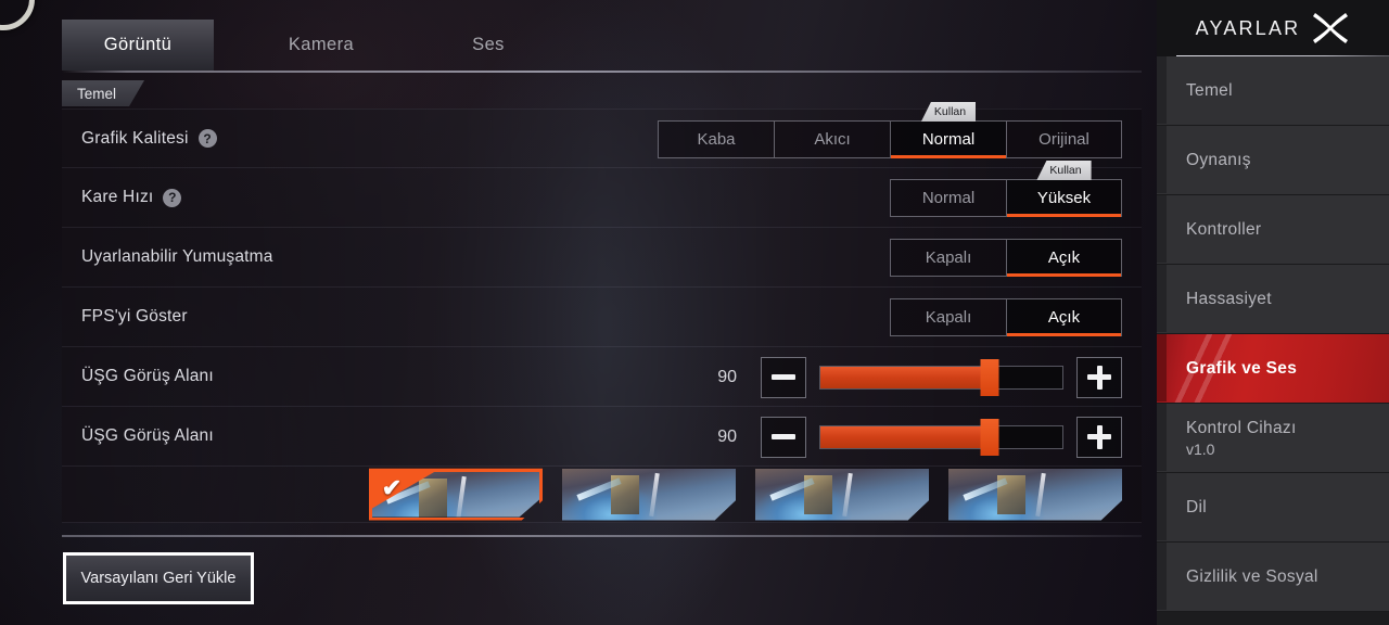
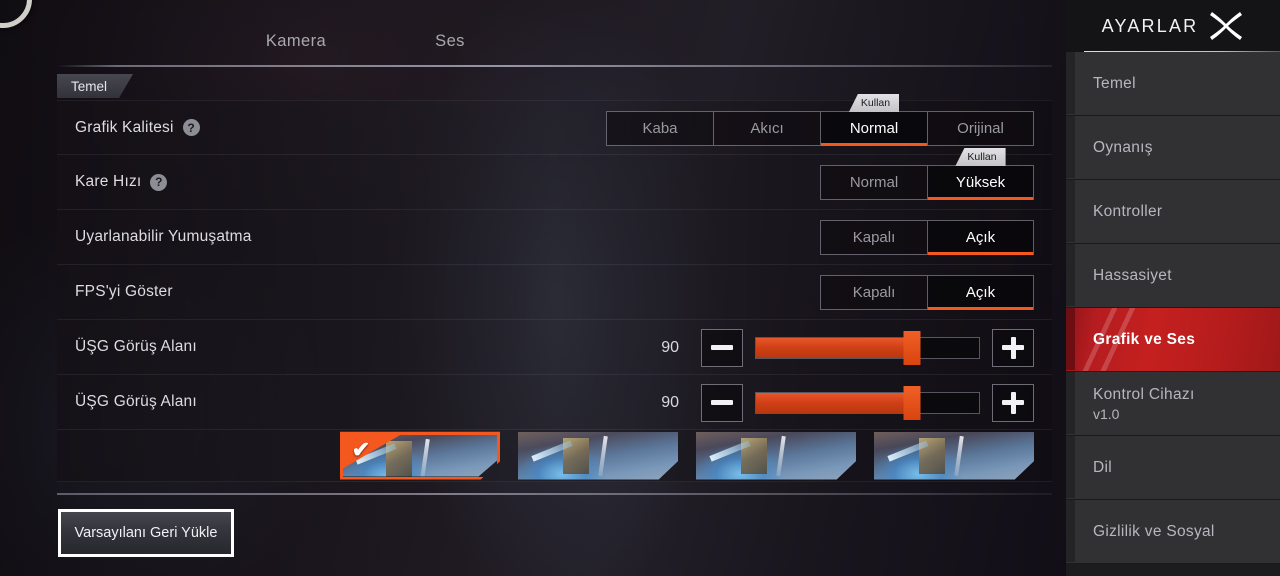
- Görüntü
  Kamera
  Ses
  Temel
  Grafik Kalitesi
  ?
  Kaba
  Akıcı
  Kullan
  Normal
  Orijinal
  Kare Hızı
  ?
  Normal
  Kullan
  Yüksek
  Uyarlanabilir Yumuşatma
  Kapalı
  Açık
  FPS'yi Göster
  Kapalı
  Açık
  ÜŞG Görüş Alanı
  90
  ÜŞG Görüş Alanı
  90
  ✔
  Varsayılanı Geri Yükle
  AYARLAR
  Temel
  Oynanış
  Kontroller
  Hassasiyet
  Grafik ve Ses
  Kontrol Cihazı
  v1.0
  Dil
  Gizlilik ve Sosyal
